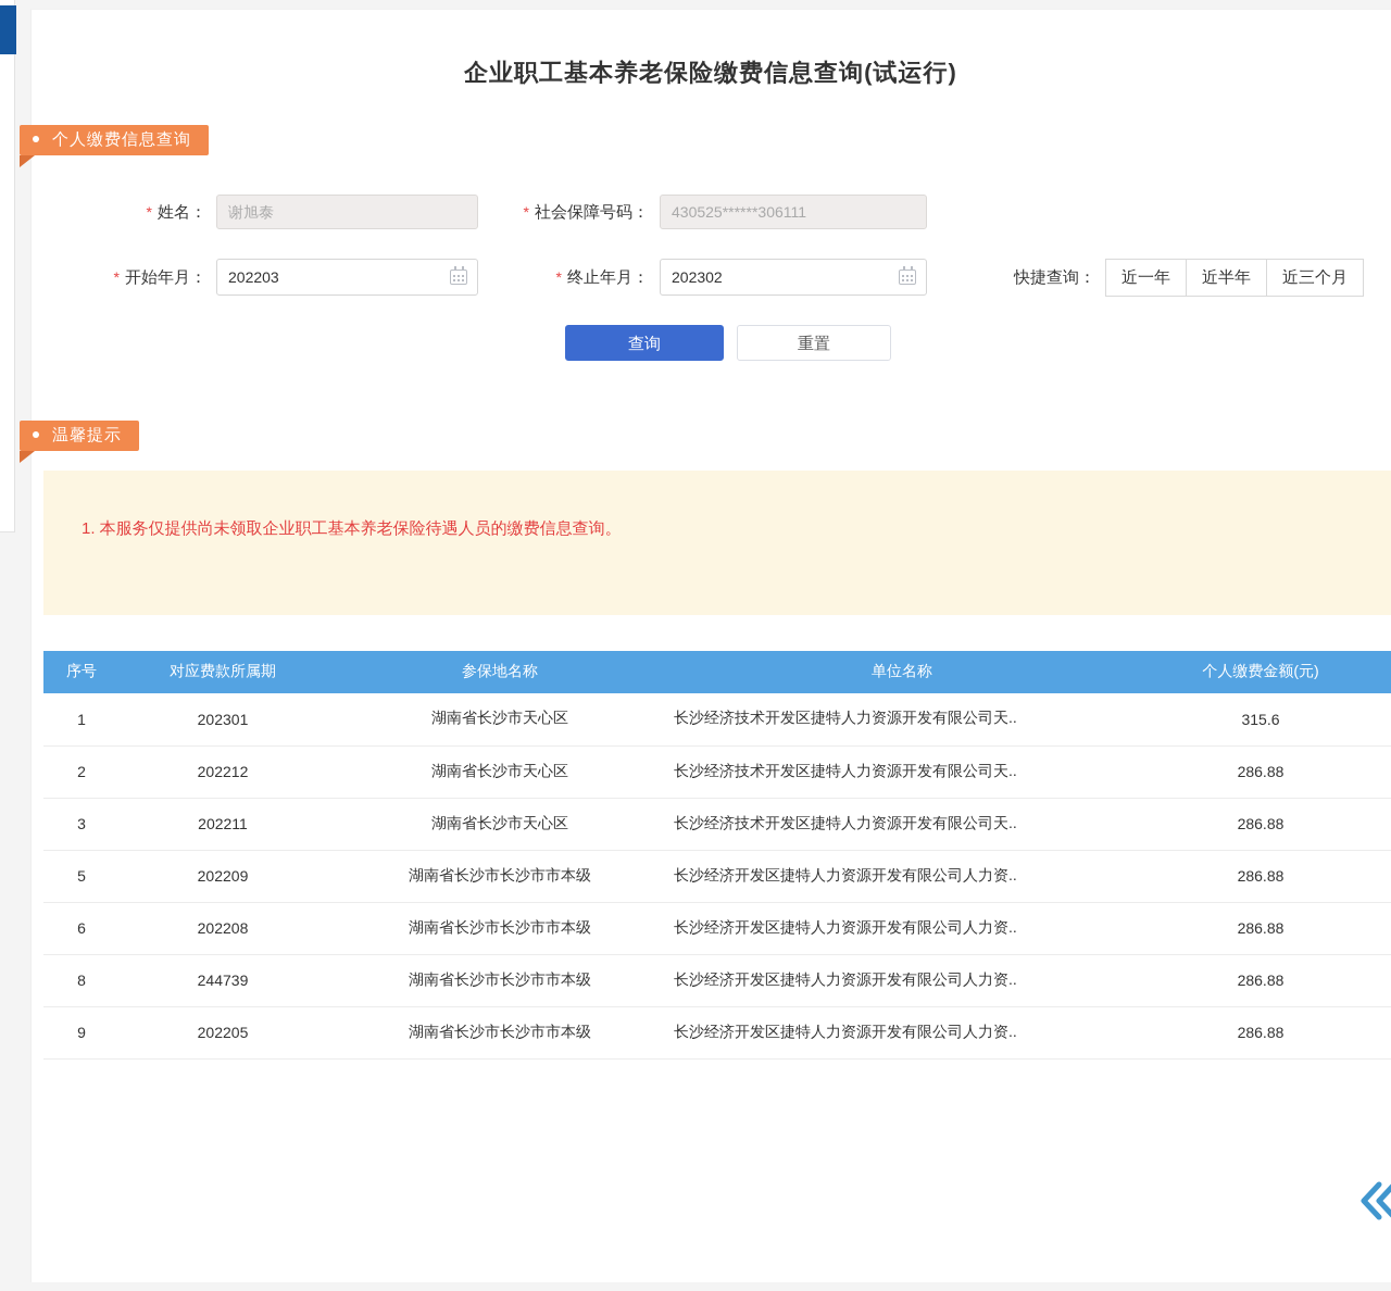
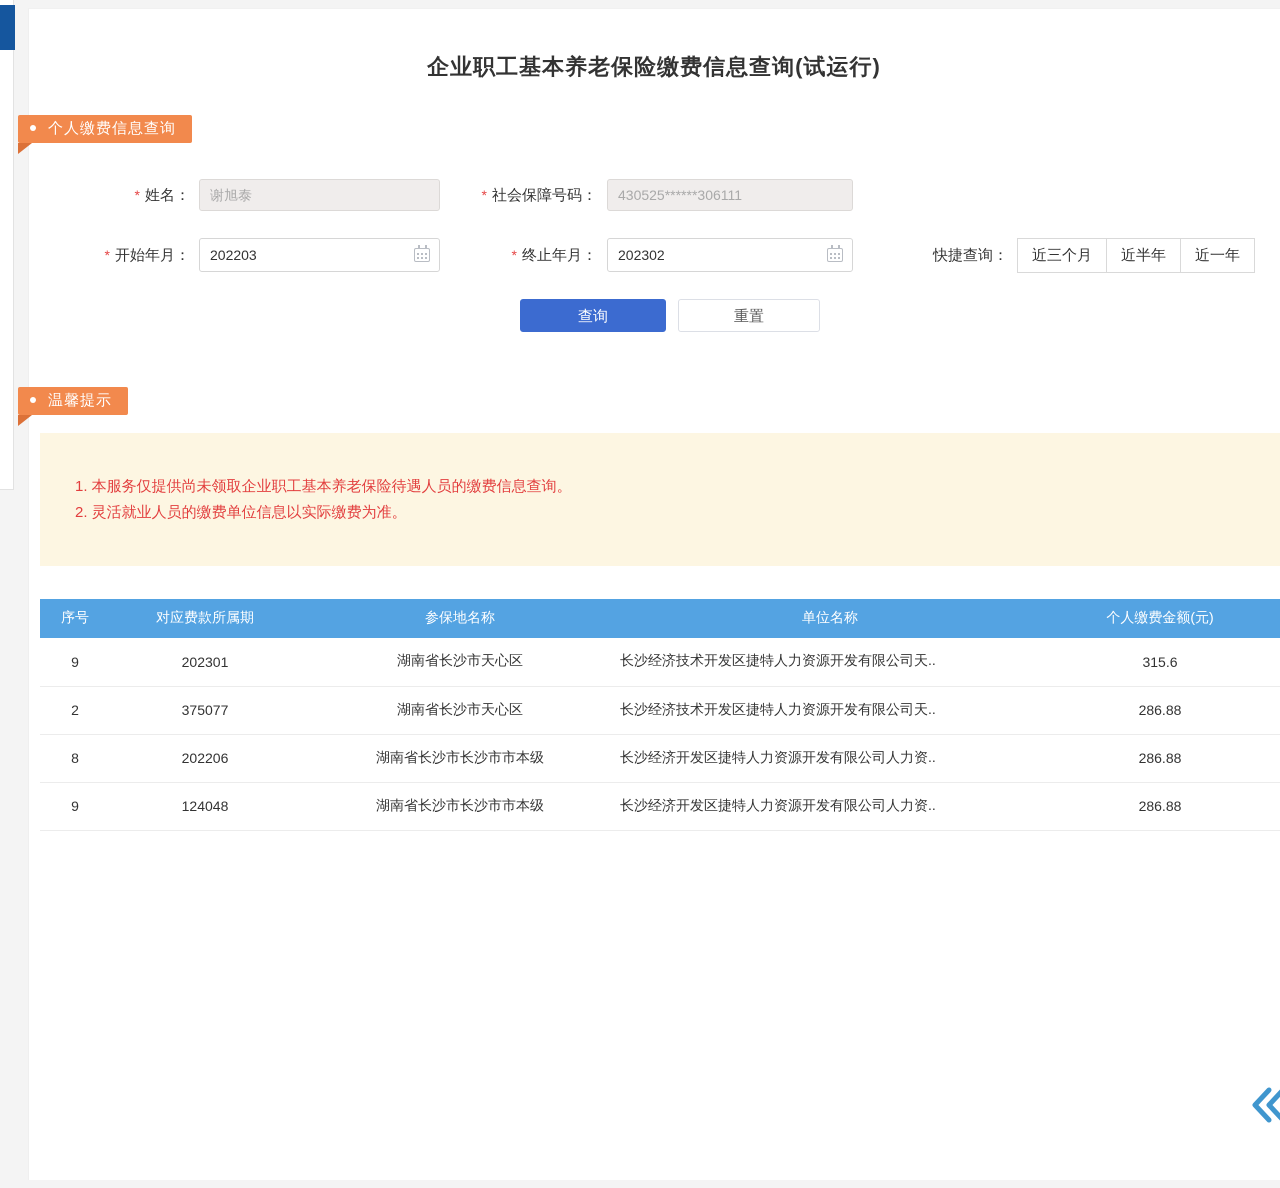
  企业职工基本养老保险缴费信息查询(试运行)
  个人缴费信息查询
  * 姓名：
  谢旭泰
  * 社会保障号码：
  430525******306111
  * 开始年月：
  202203
  * 终止年月：
  202302
  快捷查询：
- 近一年
+ 近三个月
  近半年
- 近三个月
+ 近一年
  查询
  重置
  温馨提示
  1. 本服务仅提供尚未领取企业职工基本养老保险待遇人员的缴费信息查询。
+ 2. 灵活就业人员的缴费单位信息以实际缴费为准。
  序号	对应费款所属期	参保地名称	单位名称	个人缴费金额(元)
- 1	202301	湖南省长沙市天心区	长沙经济技术开发区捷特人力资源开发有限公司天..	315.6
+ 9	202301	湖南省长沙市天心区	长沙经济技术开发区捷特人力资源开发有限公司天..	315.6
- 2	202212	湖南省长沙市天心区	长沙经济技术开发区捷特人力资源开发有限公司天..	286.88
+ 2	375077	湖南省长沙市天心区	长沙经济技术开发区捷特人力资源开发有限公司天..	286.88
- 3	202211	湖南省长沙市天心区	长沙经济技术开发区捷特人力资源开发有限公司天..	286.88
- 5	202209	湖南省长沙市长沙市市本级	长沙经济开发区捷特人力资源开发有限公司人力资..	286.88
- 6	202208	湖南省长沙市长沙市市本级	长沙经济开发区捷特人力资源开发有限公司人力资..	286.88
- 8	244739	湖南省长沙市长沙市市本级	长沙经济开发区捷特人力资源开发有限公司人力资..	286.88
+ 8	202206	湖南省长沙市长沙市市本级	长沙经济开发区捷特人力资源开发有限公司人力资..	286.88
- 9	202205	湖南省长沙市长沙市市本级	长沙经济开发区捷特人力资源开发有限公司人力资..	286.88
+ 9	124048	湖南省长沙市长沙市市本级	长沙经济开发区捷特人力资源开发有限公司人力资..	286.88
